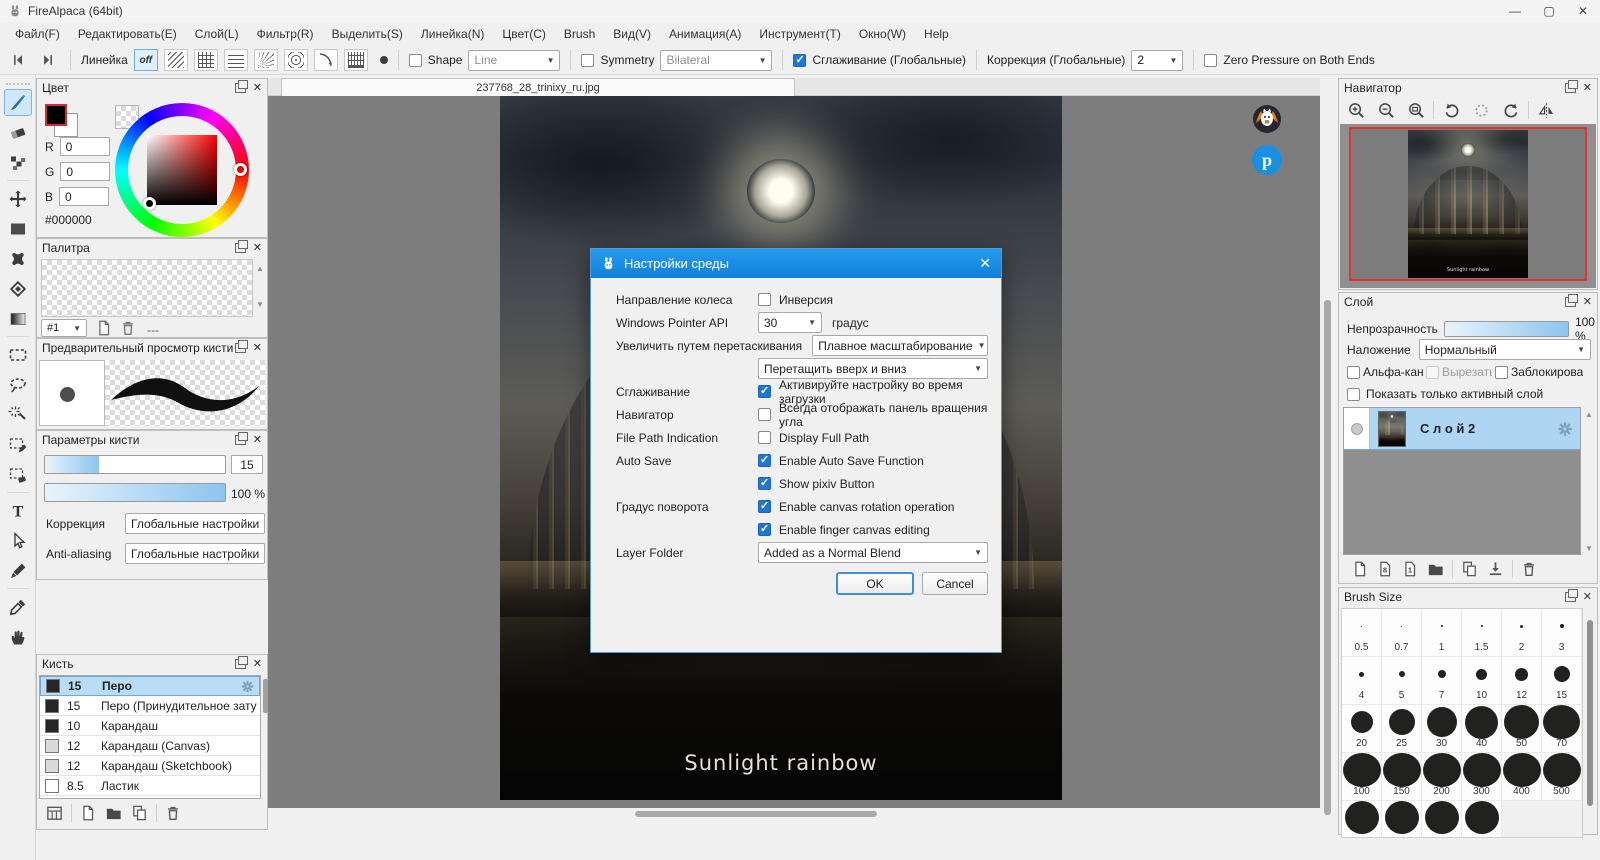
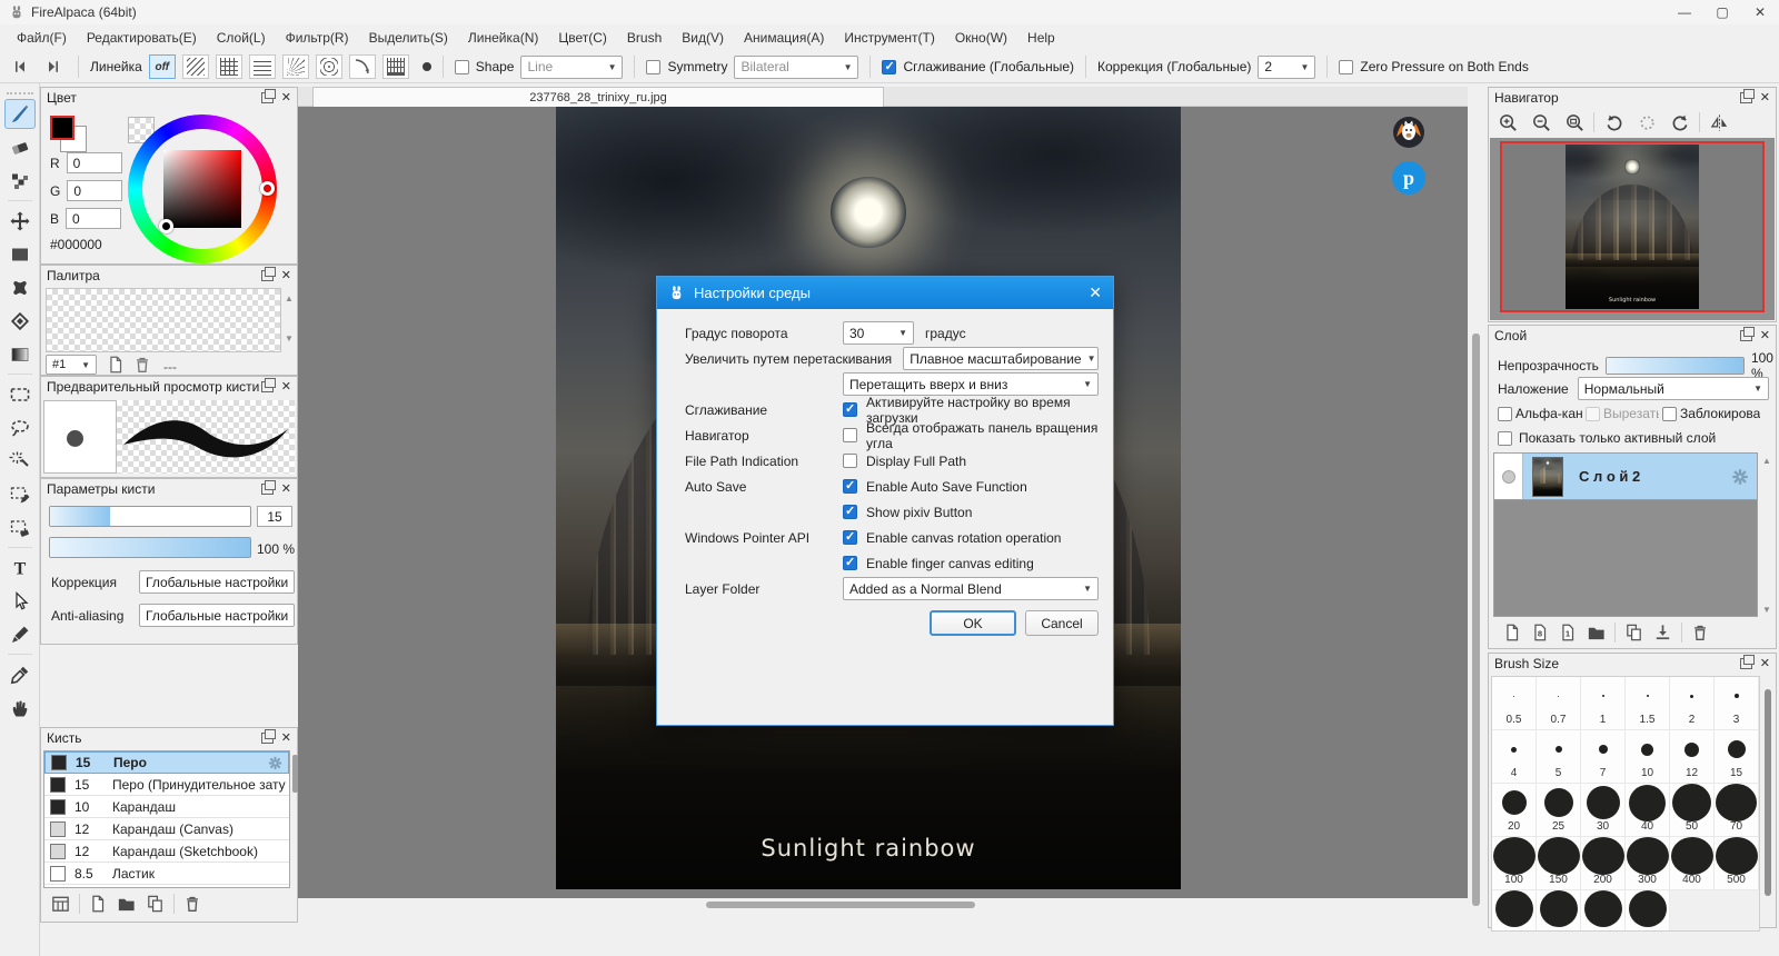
  FireAlpaca (64bit)
  —
  ▢
  ✕
  Файл(F)
  Редактировать(E)
  Слой(L)
  Фильтр(R)
  Выделить(S)
  Линейка(N)
  Цвет(C)
  Brush
  Вид(V)
  Анимация(A)
  Инструмент(T)
  Окно(W)
  Help
  Линейка
  off
  Shape
  Line
  ▼
  Symmetry
  Bilateral
  ▼
  Сглаживание (Глобальные)
  Коррекция (Глобальные)
  2
  ▼
  Zero Pressure on Both Ends
  T
  Цвет
  ✕
  R
  0
  G
  0
  B
  0
  #000000
  Палитра
  ✕
  ▲
  ▼
  #1
  ▼
  ---
  Предварительный просмотр кисти
  ✕
  Параметры кисти
  ✕
  15
  100 %
  Коррекция
  Глобальные настройки
  Anti-aliasing
  Глобальные настройки
  Кисть
  ✕
  15
  Перо
  15
  Перо (Принудительное зату
  10
  Карандаш
  12
  Карандаш (Canvas)
  12
  Карандаш (Sketchbook)
  8.5
  Ластик
  237768_28_trinixy_ru.jpg
  Sunlight rainbow
  p
  Навигатор
  ✕
  Слой
  ✕
  Непрозрачность
  100 %
  Наложение
  Нормальный
  ▼
  Альфа-кан
  Вырезат
  Заблокирова
  Показать только активный слой
  С л о й 2
  ▲
  ▼
  8
  1
  Brush Size
  ✕
  0.5
  0.7
  1
  1.5
  2
  3
  4
  5
  7
  10
  12
  15
  20
  25
  30
  40
  50
  70
  100
  150
  200
  300
  400
  500
  Настройки среды
  ✕
- Направление колеса
- Инверсия
- Windows Pointer API
+ Градус поворота
  30
  ▼
  градус
  Увеличить путем перетаскивания
  Плавное масштабирование
  ▼
  Перетащить вверх и вниз
  ▼
  Сглаживание
  Активируйте настройку во время загрузки
  Навигатор
  Всегда отображать панель вращения угла
  File Path Indication
  Display Full Path
  Auto Save
  Enable Auto Save Function
  Show pixiv Button
- Градус поворота
+ Windows Pointer API
  Enable canvas rotation operation
  Enable finger canvas editing
  Layer Folder
  Added as a Normal Blend
  ▼
  OK
  Cancel
